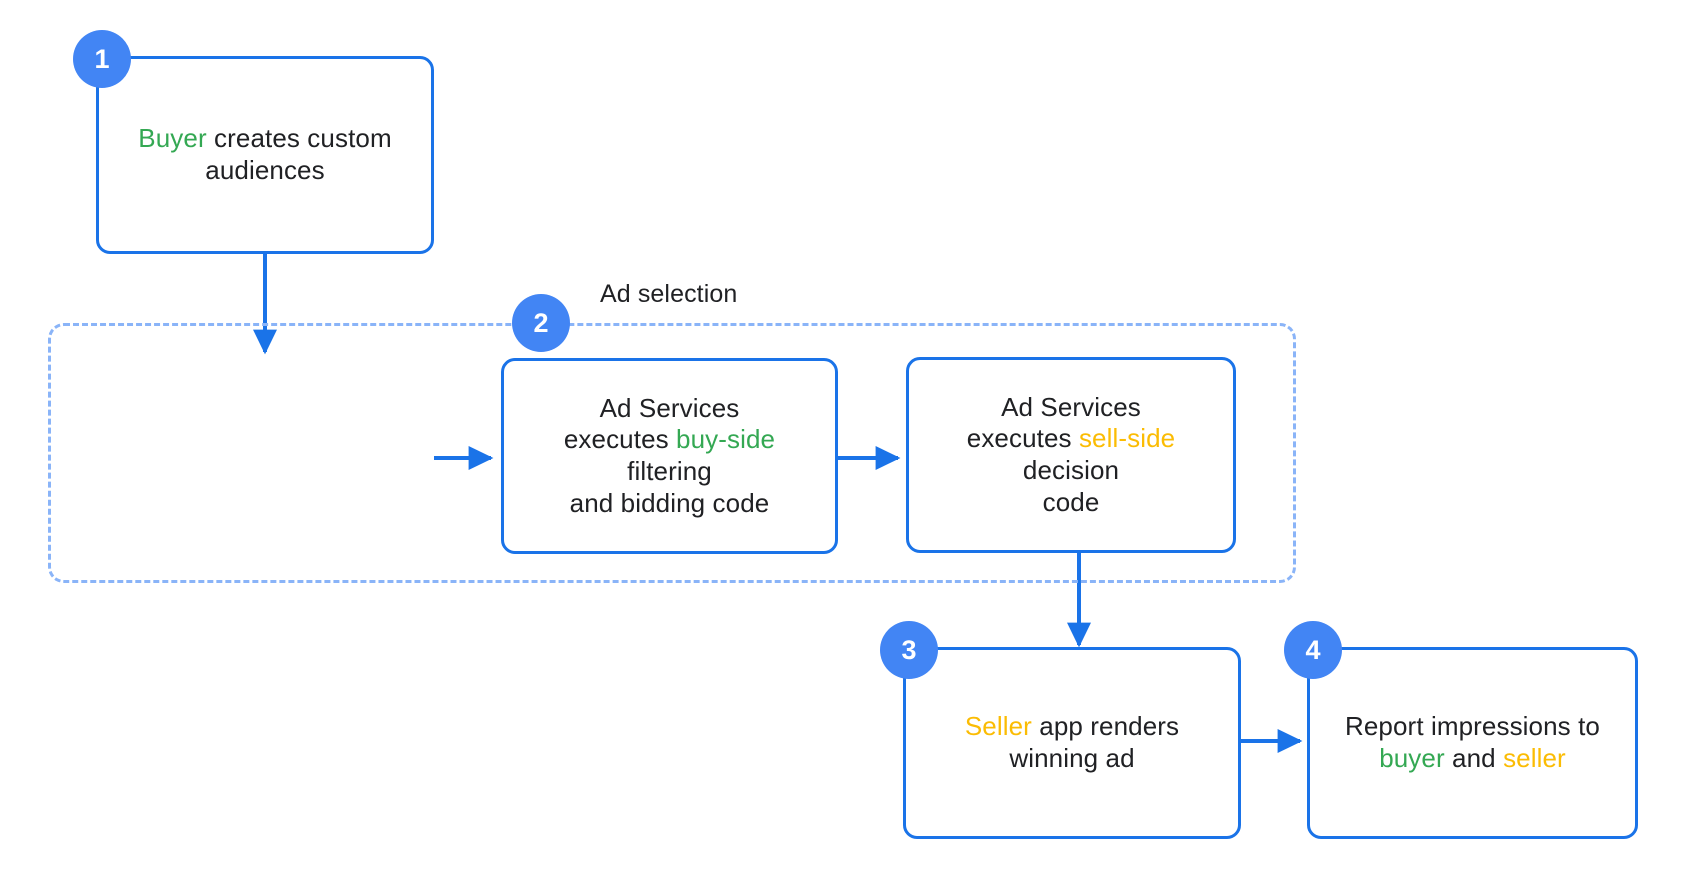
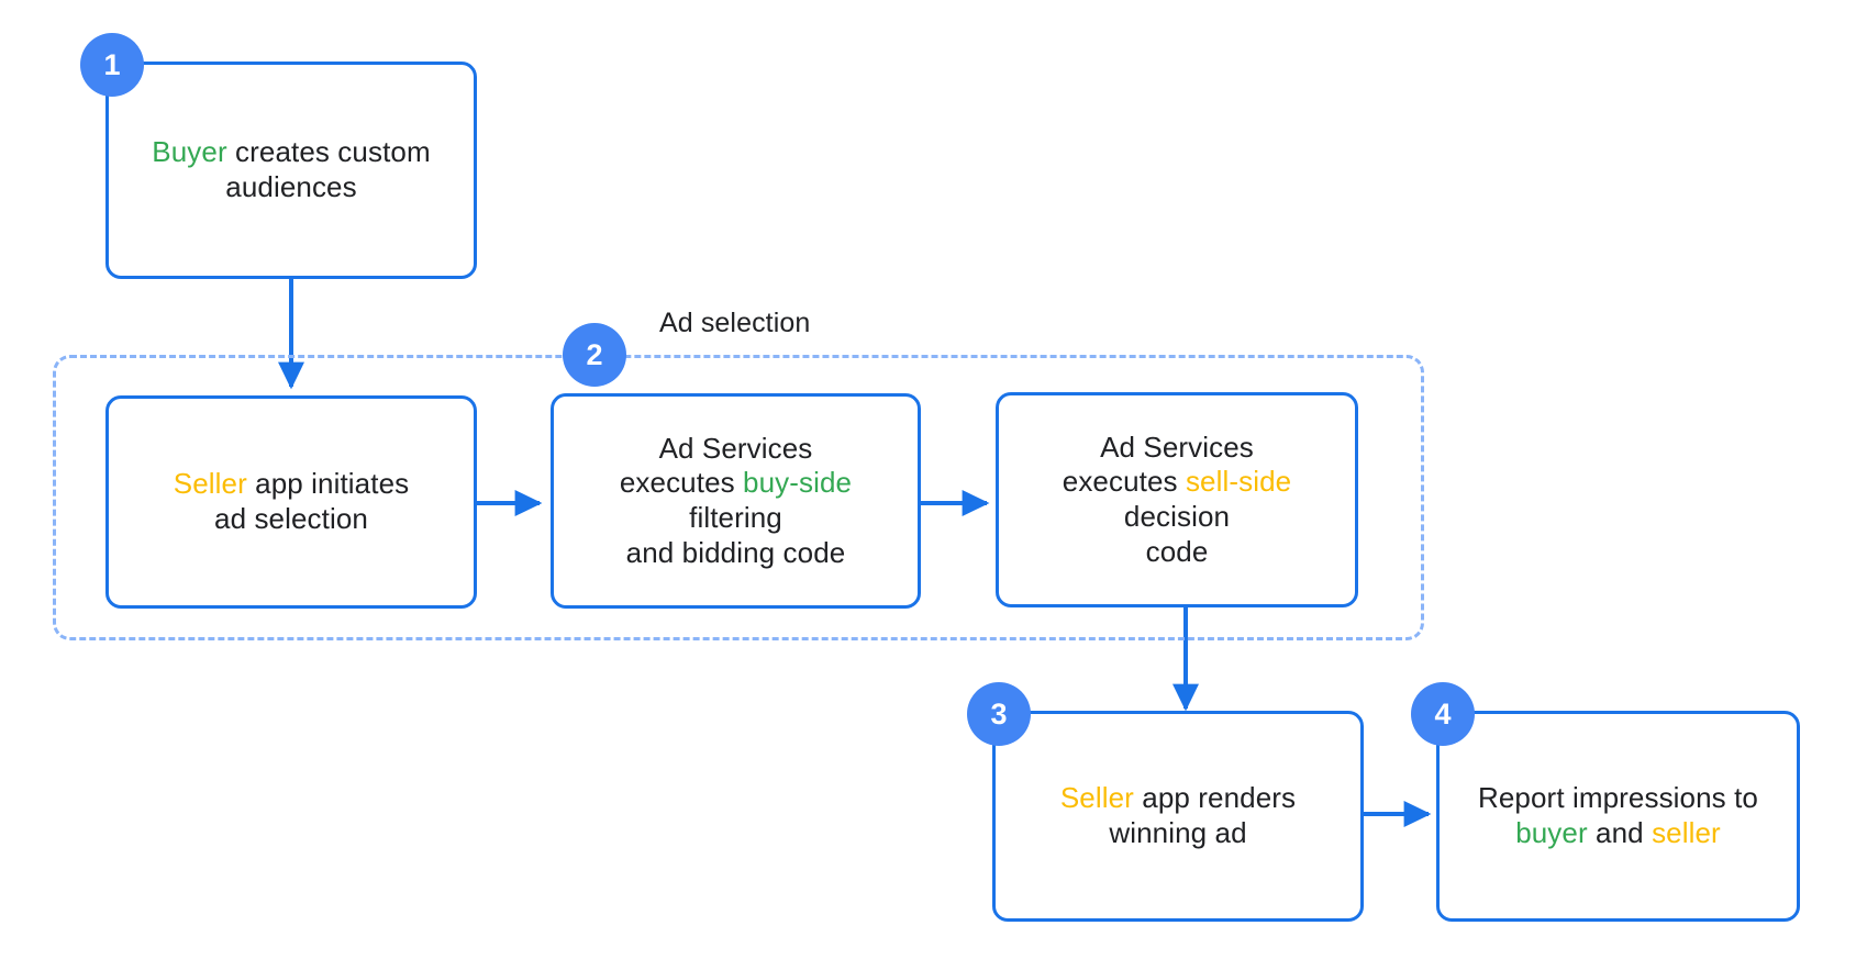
  Ad selection
  2
  Buyer creates custom
  audiences
  1
+ Seller app initiates
+ ad selection
  Ad Services
  executes buy-side filtering
  and bidding code
  Ad Services
  executes sell-side decision
  code
  Seller app renders
  winning ad
  3
  Report impressions to
  buyer and seller
  4
